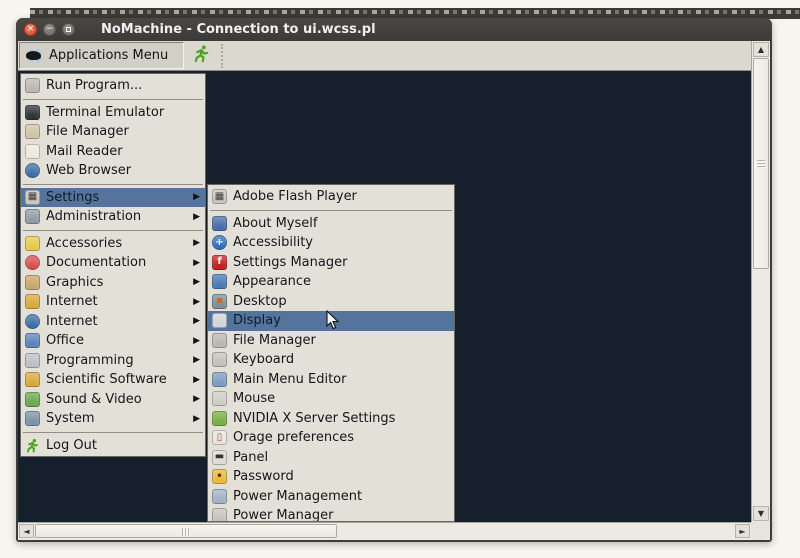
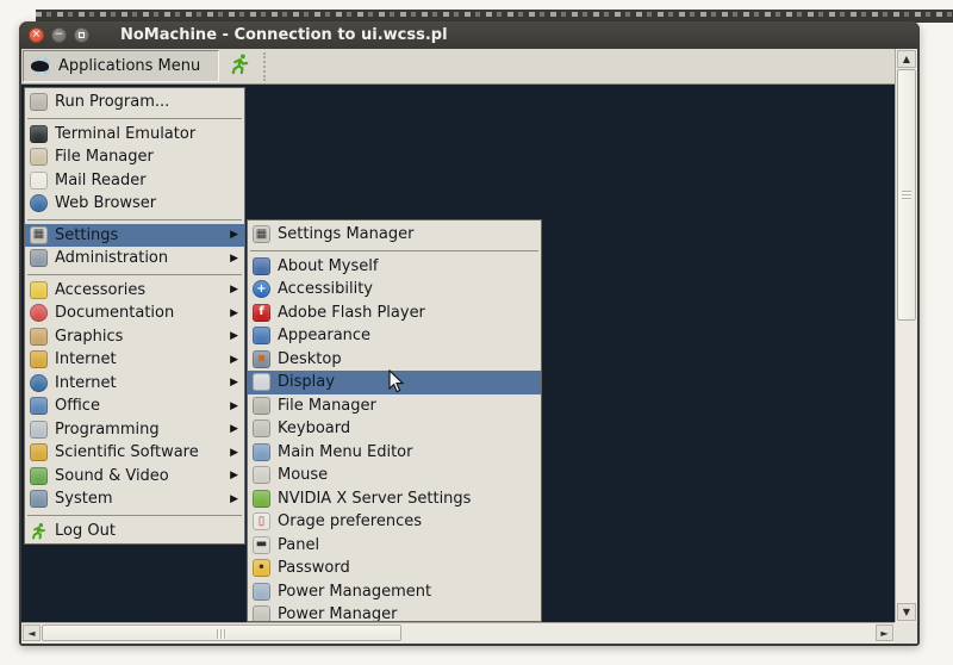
  ×
  −
  NoMachine - Connection to ui.wcss.pl
  Applications Menu
  Run Program...
  Terminal Emulator
  File Manager
  Mail Reader
  Web Browser
  ▦
  Settings
  ▶
  Administration
  ▶
  Accessories
  ▶
  Documentation
  ▶
  Graphics
  ▶
  Internet
  ▶
  Internet
  ▶
  Office
  ▶
  Programming
  ▶
  Scientific Software
  ▶
  Sound & Video
  ▶
  System
  ▶
  Log Out
  ▦
- Adobe Flash Player
+ Settings Manager
  About Myself
  +
  Accessibility
  f
- Settings Manager
+ Adobe Flash Player
  Appearance
  ▪
  Desktop
  Display
  File Manager
  Keyboard
  Main Menu Editor
  Mouse
  NVIDIA X Server Settings
  ▯
  Orage preferences
  ▬
  Panel
  •
  Password
  Power Management
  Power Manager
  ▲
  ▼
  ◄
  ►
